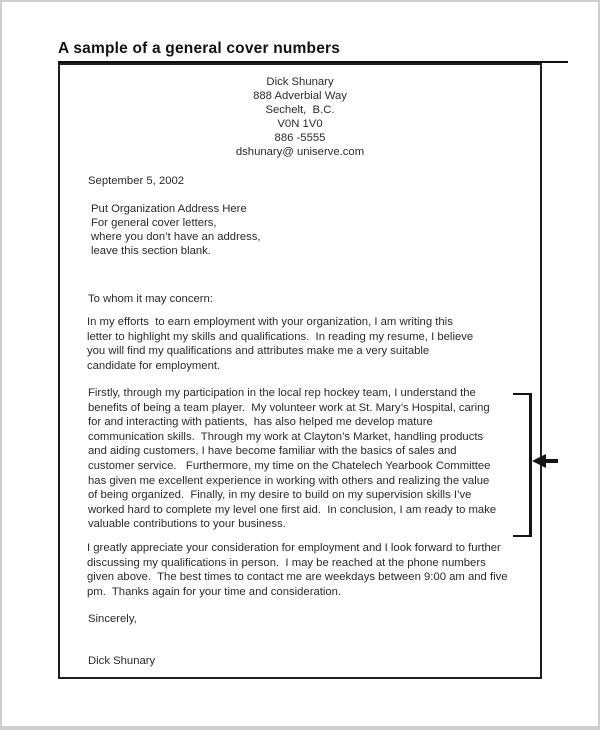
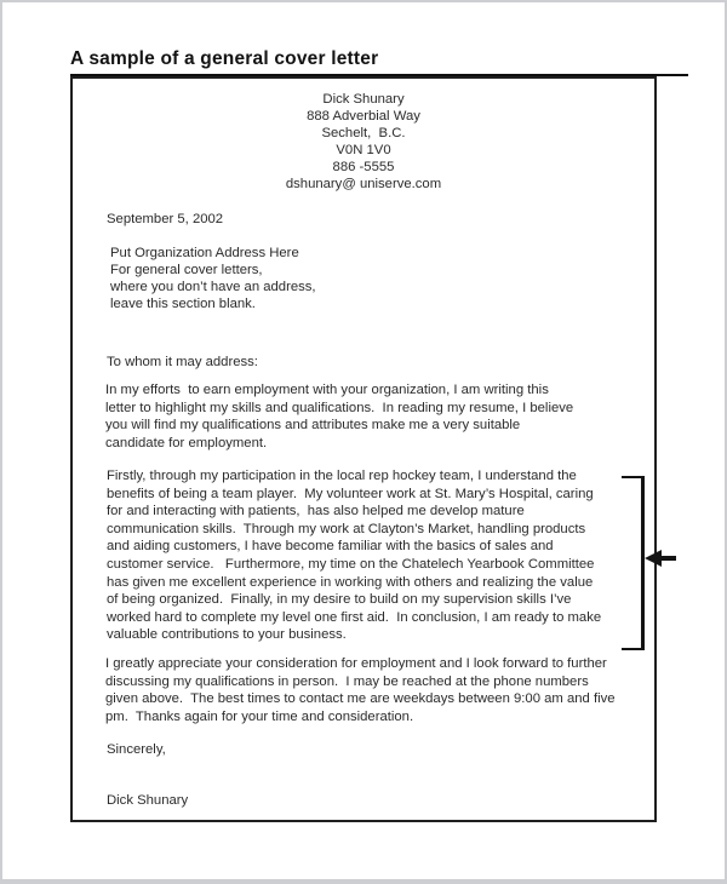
- A sample of a general cover numbers
+ A sample of a general cover letter
  Dick Shunary
  888 Adverbial Way
  Sechelt, B.C.
  V0N 1V0
  886 -5555
  dshunary@ uniserve.com
  September 5, 2002
  Put Organization Address Here
  For general cover letters,
  where you don’t have an address,
  leave this section blank.
- To whom it may concern:
+ To whom it may address:
  In my efforts to earn employment with your organization, I am writing this
  letter to highlight my skills and qualifications. In reading my resume, I believe
  you will find my qualifications and attributes make me a very suitable
  candidate for employment.
  Firstly, through my participation in the local rep hockey team, I understand the
  benefits of being a team player. My volunteer work at St. Mary’s Hospital, caring
  for and interacting with patients, has also helped me develop mature
  communication skills. Through my work at Clayton’s Market, handling products
  and aiding customers, I have become familiar with the basics of sales and
  customer service. Furthermore, my time on the Chatelech Yearbook Committee
  has given me excellent experience in working with others and realizing the value
  of being organized. Finally, in my desire to build on my supervision skills I’ve
  worked hard to complete my level one first aid. In conclusion, I am ready to make
  valuable contributions to your business.
  I greatly appreciate your consideration for employment and I look forward to further
  discussing my qualifications in person. I may be reached at the phone numbers
  given above. The best times to contact me are weekdays between 9:00 am and five
  pm. Thanks again for your time and consideration.
  Sincerely,
  Dick Shunary
